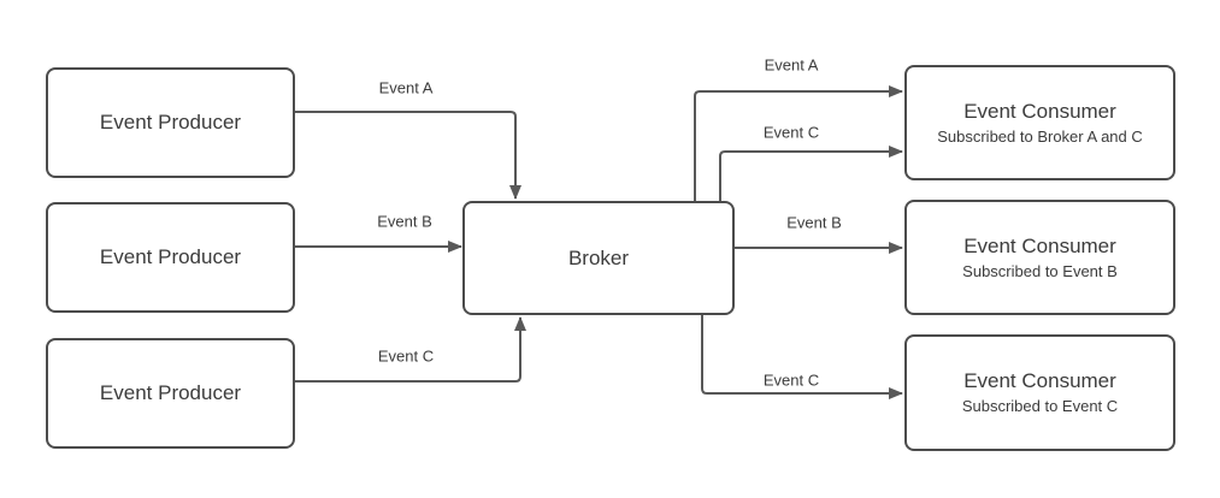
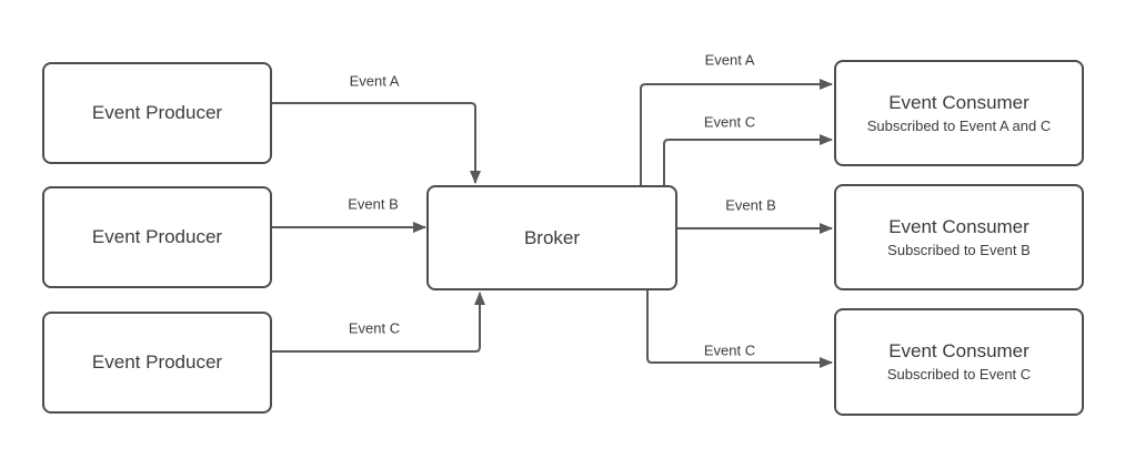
  Event Producer
  Event Producer
  Event Producer
  Broker
  Event Consumer
- Subscribed to Broker A and C
+ Subscribed to Event A and C
  Event Consumer
  Subscribed to Event B
  Event Consumer
  Subscribed to Event C
  Event A
  Event B
  Event C
  Event A
  Event C
  Event B
  Event C
